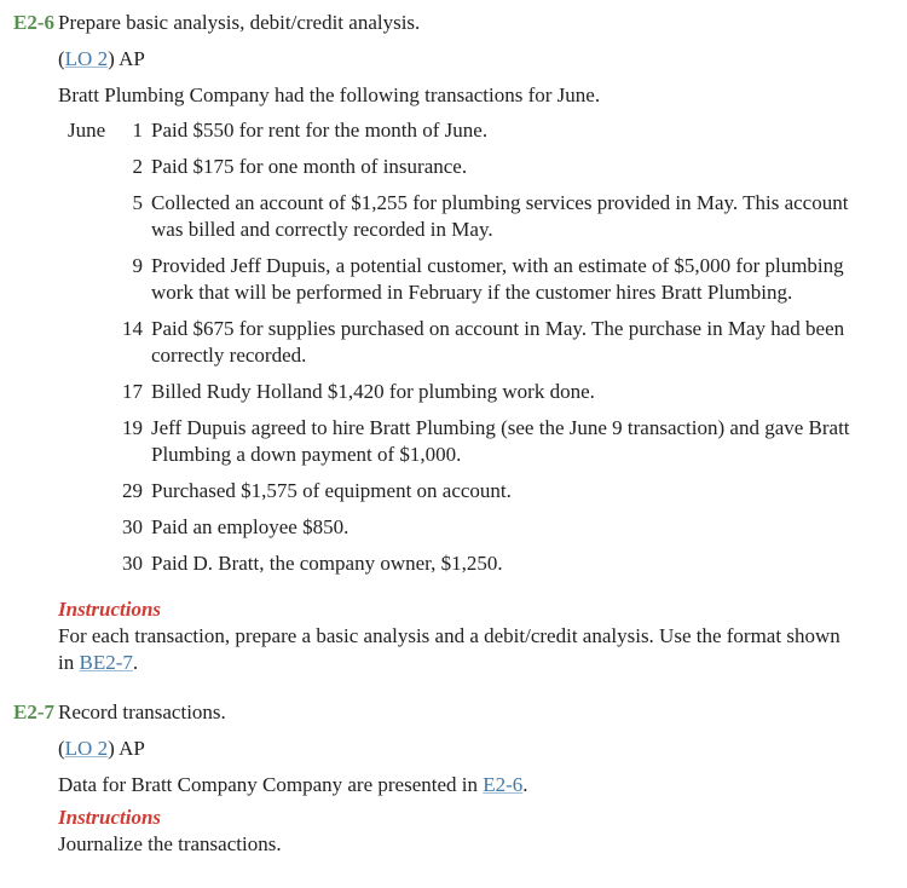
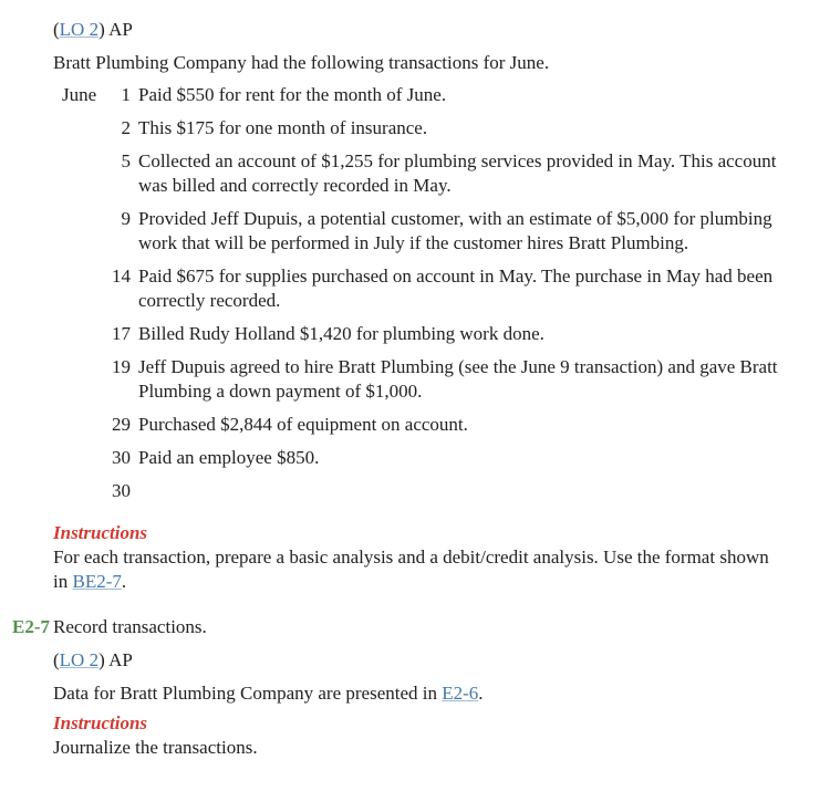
- E2-6
- Prepare basic analysis, debit/credit analysis.
  (LO 2) AP
  Bratt Plumbing Company had the following transactions for June.
  June
  1
  Paid $550 for rent for the month of June.
  2
- Paid $175 for one month of insurance.
+ This $175 for one month of insurance.
  5
  Collected an account of $1,255 for plumbing services provided in May. This account was billed and correctly recorded in May.
  9
- Provided Jeff Dupuis, a potential customer, with an estimate of $5,000 for plumbing work that will be performed in February if the customer hires Bratt Plumbing.
+ Provided Jeff Dupuis, a potential customer, with an estimate of $5,000 for plumbing work that will be performed in July if the customer hires Bratt Plumbing.
  14
  Paid $675 for supplies purchased on account in May. The purchase in May had been correctly recorded.
  17
  Billed Rudy Holland $1,420 for plumbing work done.
  19
  Jeff Dupuis agreed to hire Bratt Plumbing (see the June 9 transaction) and gave Bratt Plumbing a down payment of $1,000.
  29
- Purchased $1,575 of equipment on account.
+ Purchased $2,844 of equipment on account.
  30
  Paid an employee $850.
  30
- Paid D. Bratt, the company owner, $1,250.
  Instructions
  For each transaction, prepare a basic analysis and a debit/credit analysis. Use the format shown in BE2-7.
  E2-7
  Record transactions.
  (LO 2) AP
- Data for Bratt Company Company are presented in E2-6.
+ Data for Bratt Plumbing Company are presented in E2-6.
  Instructions
  Journalize the transactions.
